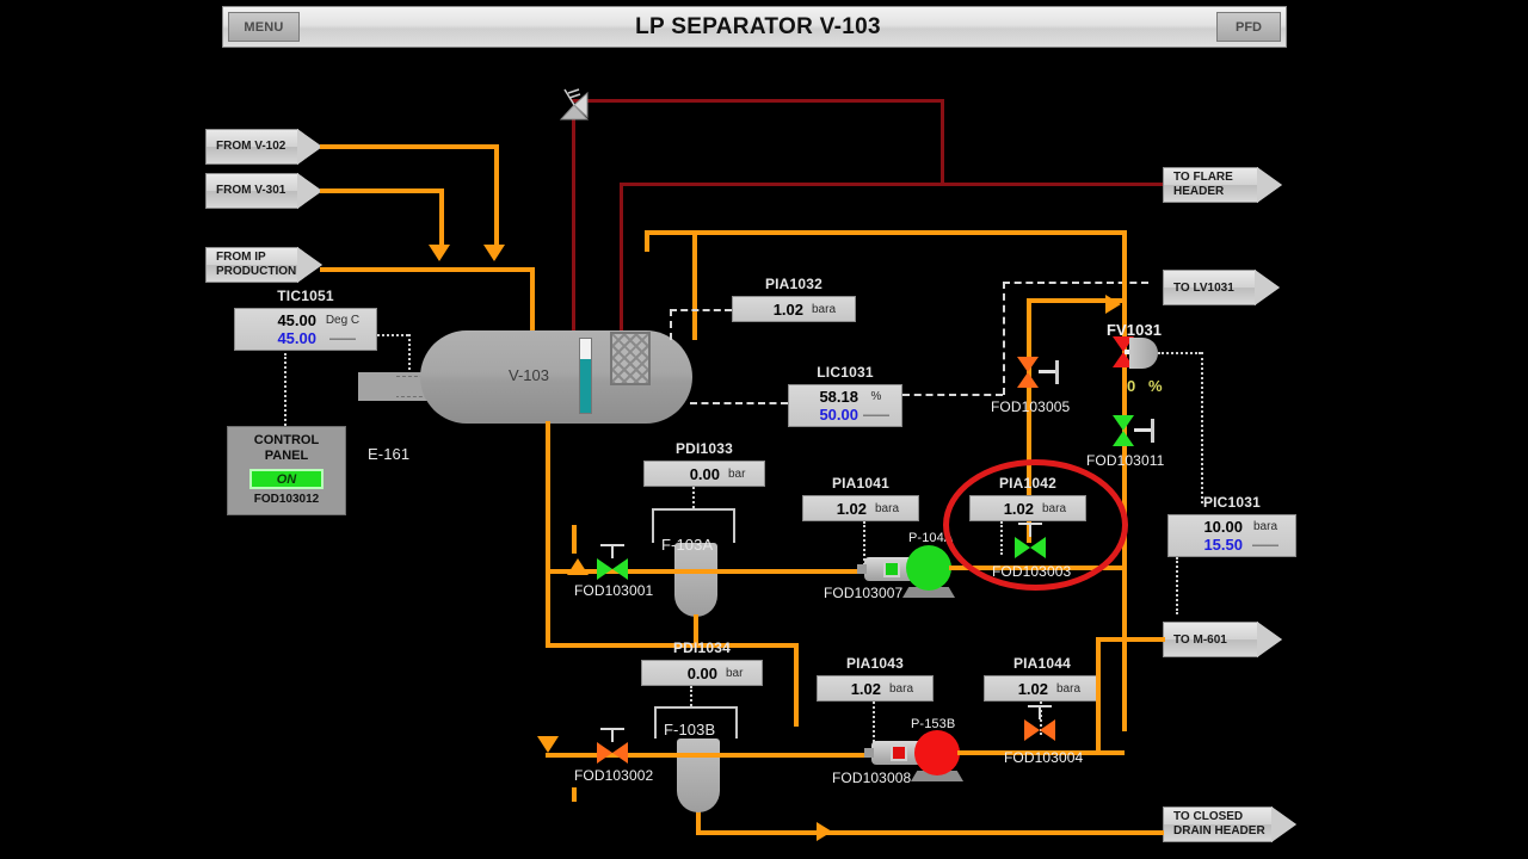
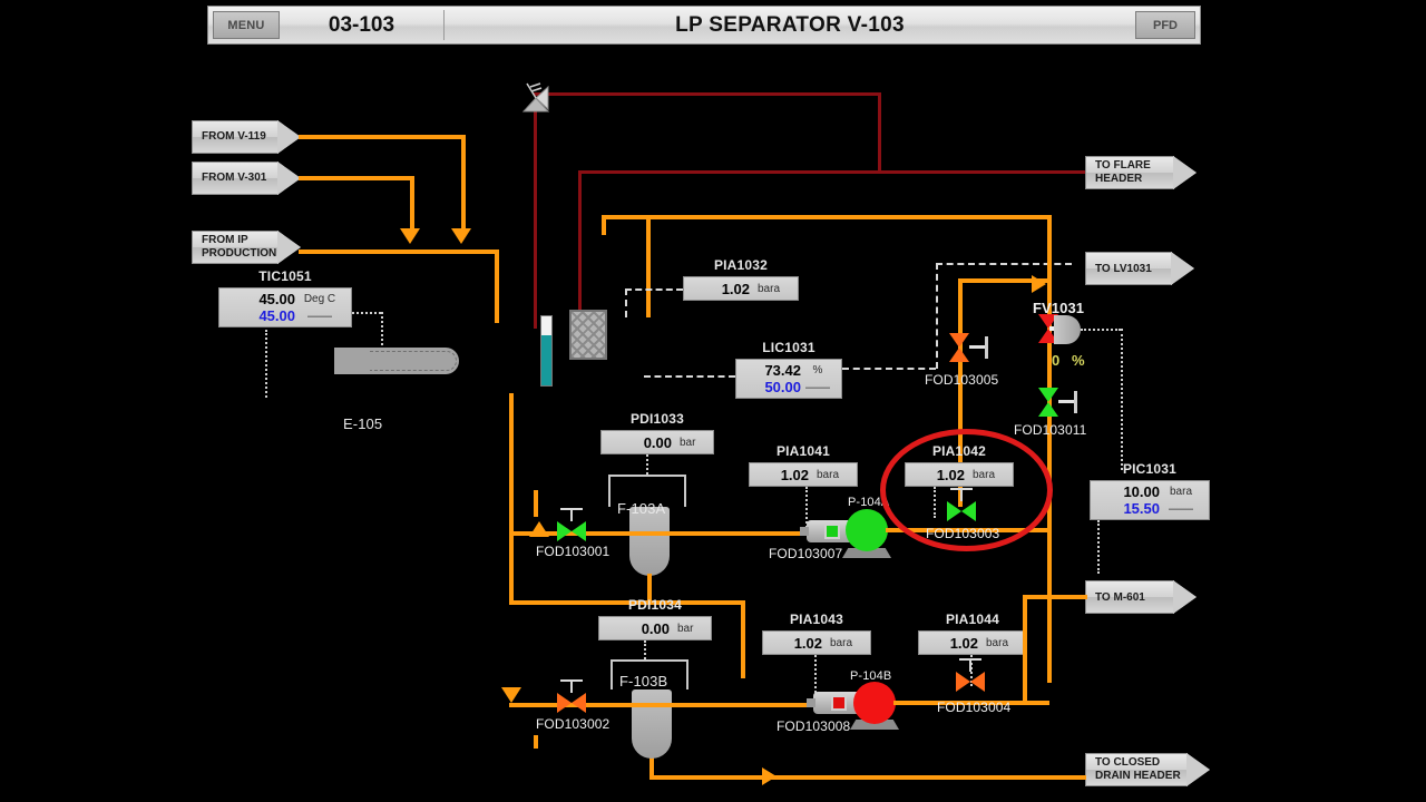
  MENU
+ 03-103
  LP SEPARATOR V-103
  PFD
- FROM V-102
+ FROM V-119
  FROM V-301
  FROM IP
  PRODUCTION
  TIC1051
  45.00
  Deg C
  45.00
  ——
- CONTROL
- PANEL
- ON
- FOD103012
- E-161
+ E-105
- V-103
  PIA1032
  1.02
  bara
  LIC1031
- 58.18
+ 73.42
  %
  50.00
  ——
  TO LV1031
  TO FLARE
  HEADER
  FOD103005
  FV1031
  0
  %
  FOD103011
  PIC1031
  10.00
  bara
  15.50
  ——
  TO M-601
  TO CLOSED
  DRAIN HEADER
  PDI1033
  0.00
  bar
  F-103A
  FOD103001
  PIA1041
  1.02
  bara
  FOD103007
  P-104A
  PIA1042
  1.02
  bara
  FOD103003
  PDI1034
  0.00
  bar
  F-103B
  FOD103002
  PIA1043
  1.02
  bara
  FOD103008
- P-153B
+ P-104B
  PIA1044
  1.02
  bara
  FOD103004
